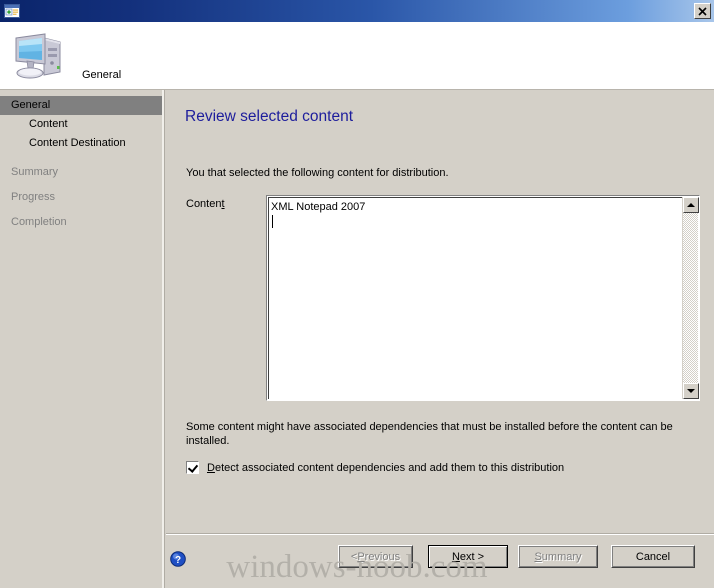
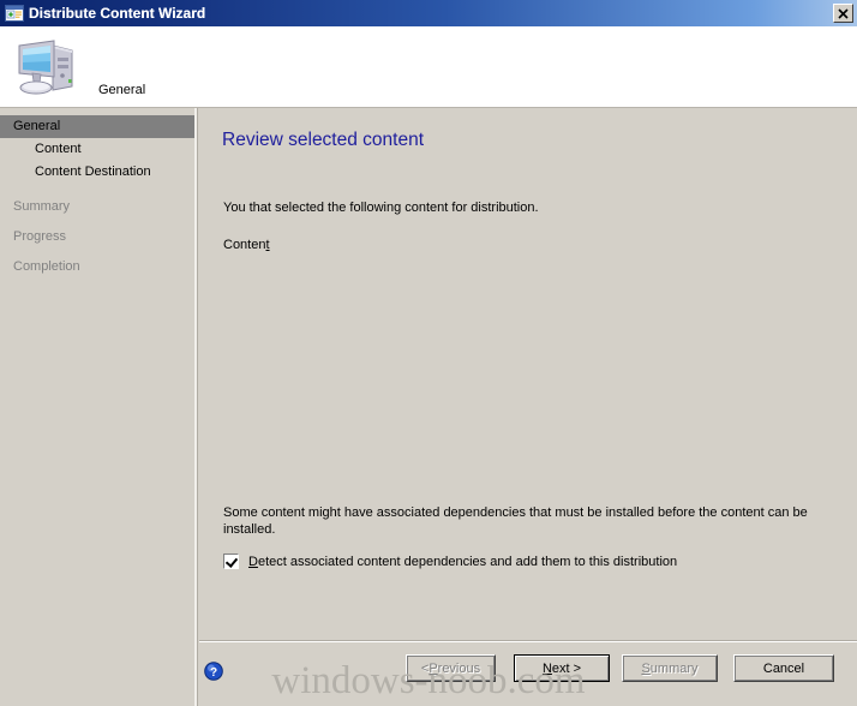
+ Distribute Content Wizard
  General
  General
  Content
  Content Destination
  Summary
  Progress
  Completion
  Review selected content
  You that selected the following content for distribution.
  Content
- XML Notepad 2007
  Some content might have associated dependencies that must be installed before the content can be installed.
  Detect associated content dependencies and add them to this distribution
  ?
  <
  P
  revious
  N
  ext >
  S
  ummary
  Cancel
  windows-noob.com
